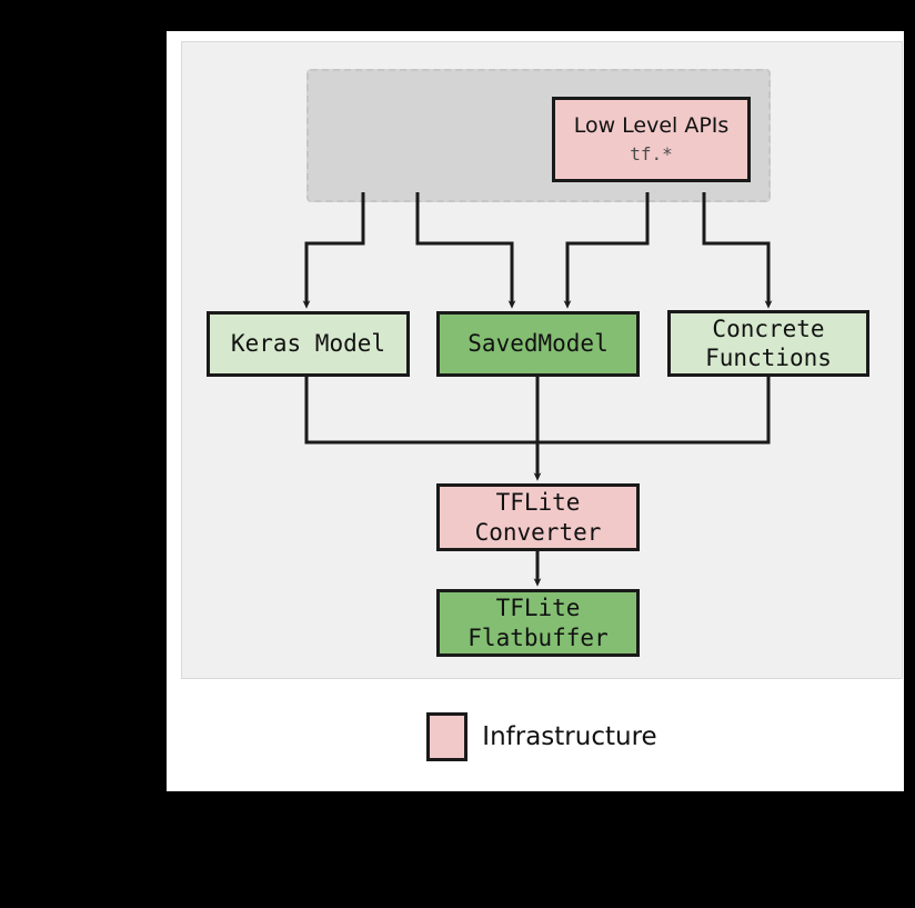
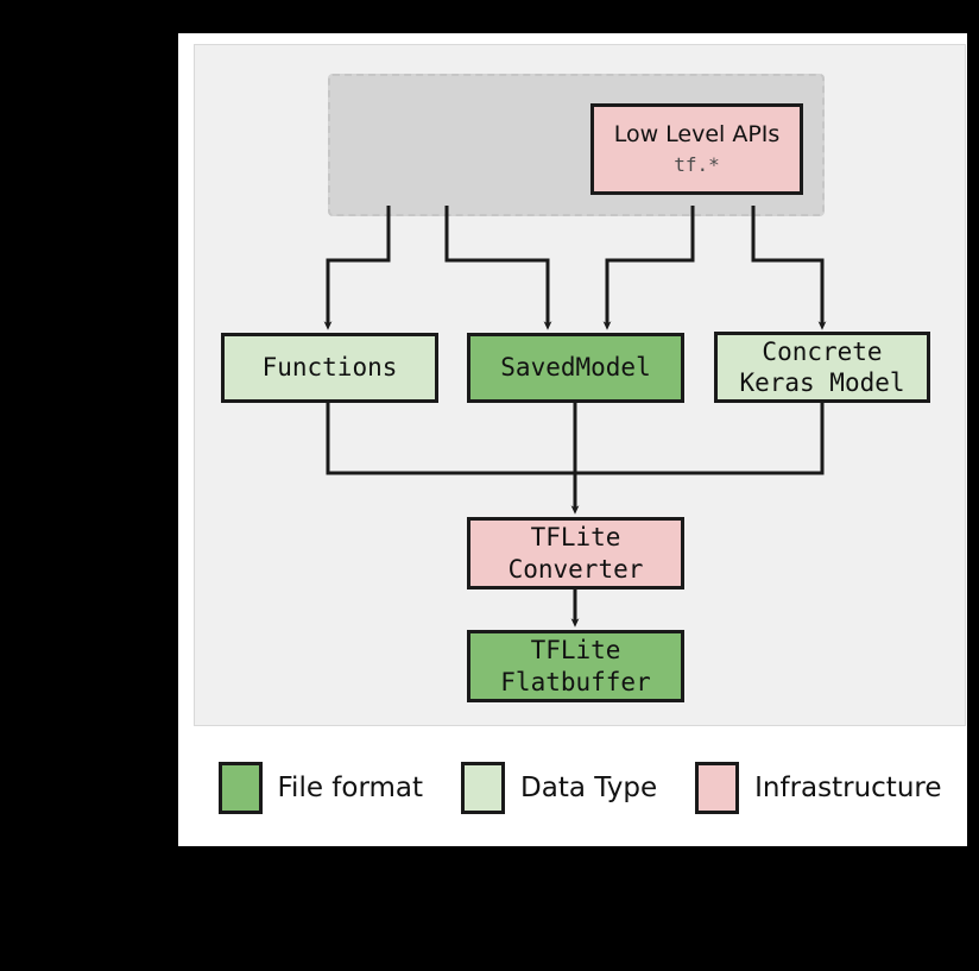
  Low Level APIs
  tf.*
- Keras Model
+ Functions
  SavedModel
  Concrete
- Functions
+ Keras Model
  TFLite
  Converter
  TFLite
  Flatbuffer
+ File format
+ Data Type
  Infrastructure
